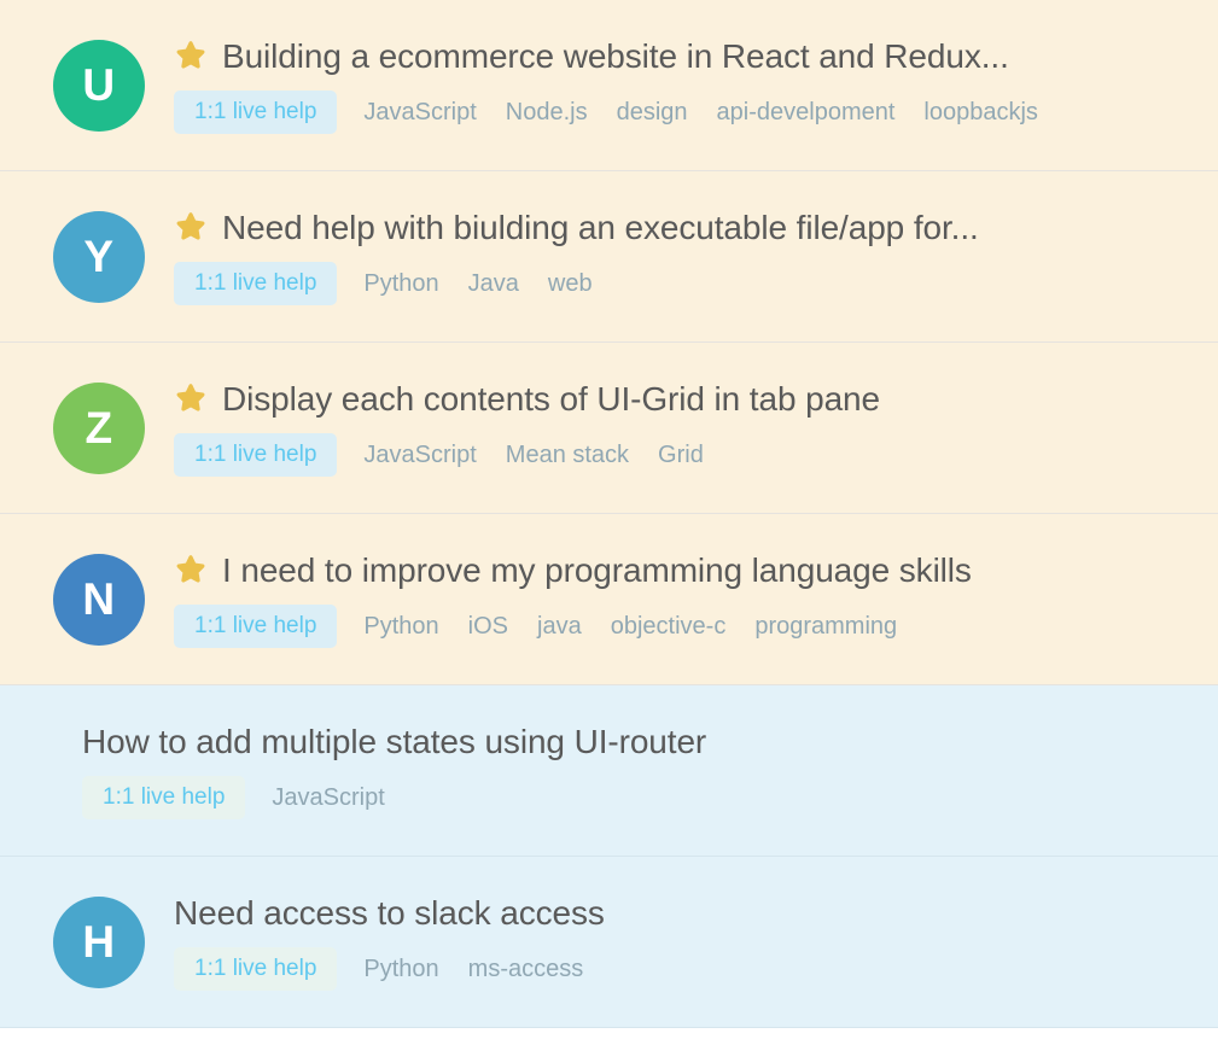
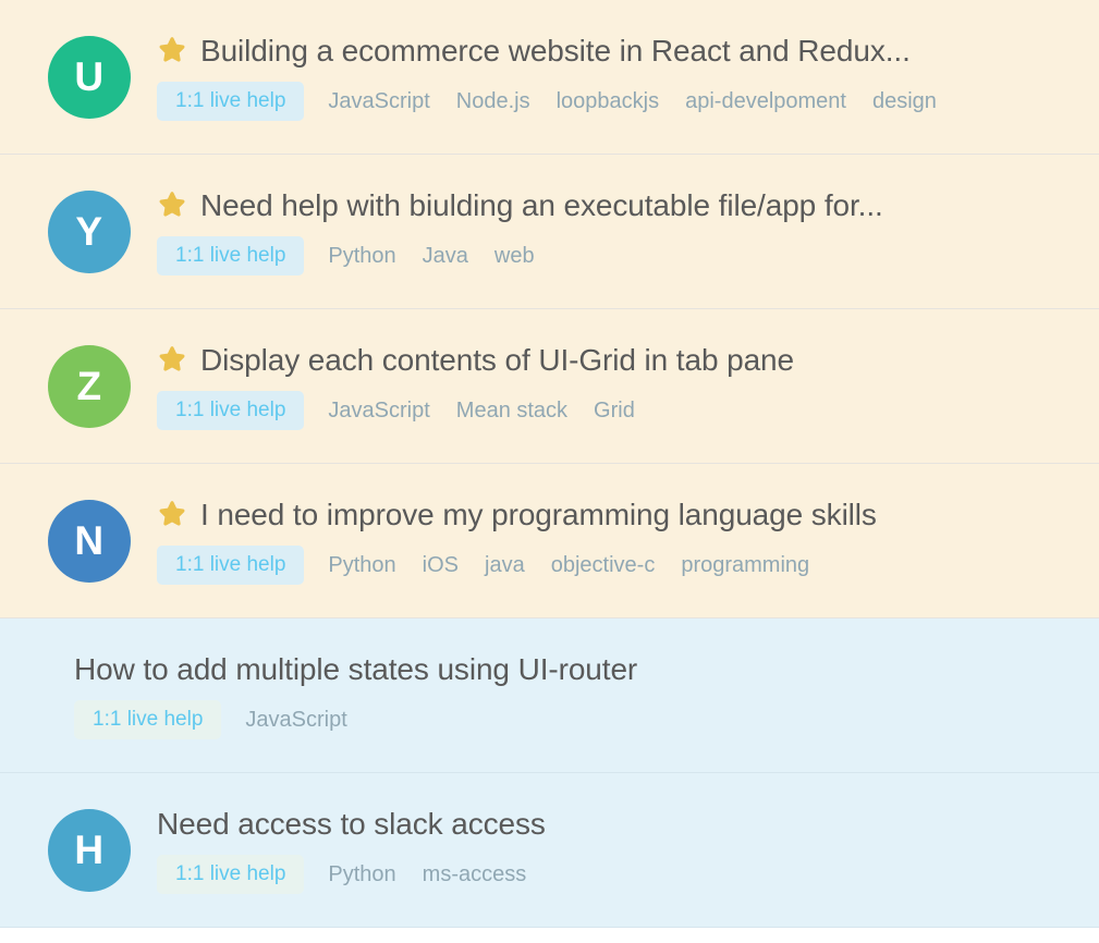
  U
  Building a ecommerce website in React and Redux...
  1:1 live help
  JavaScript
  Node.js
- design
+ loopbackjs
  api-develpoment
- loopbackjs
+ design
  Y
  Need help with biulding an executable file/app for...
  1:1 live help
  Python
  Java
  web
  Z
  Display each contents of UI-Grid in tab pane
  1:1 live help
  JavaScript
  Mean stack
  Grid
  N
  I need to improve my programming language skills
  1:1 live help
  Python
  iOS
  java
  objective-c
  programming
  How to add multiple states using UI-router
  1:1 live help
  JavaScript
  H
  Need access to slack access
  1:1 live help
  Python
  ms-access
